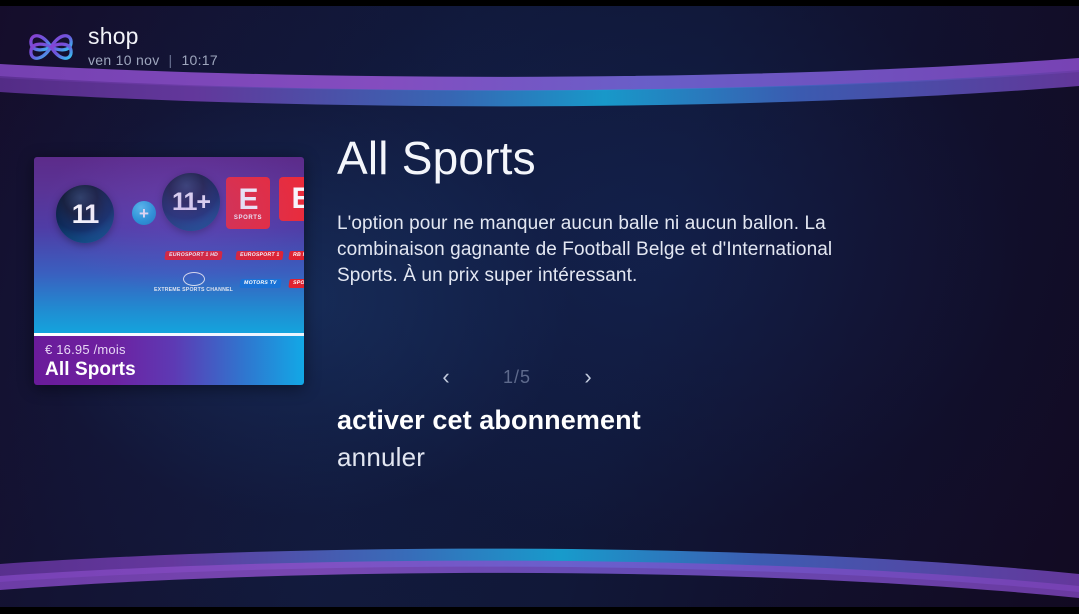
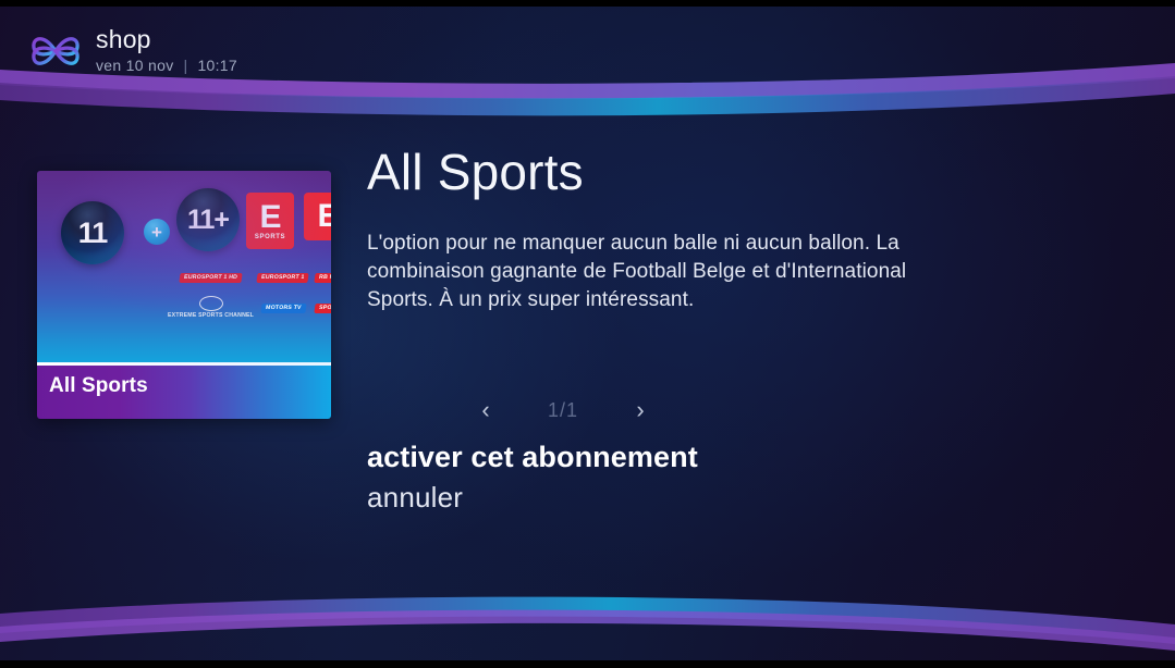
  shop
  ven 10 nov
  |
  10:17
- € 16.95 /mois
  All Sports
  All Sports
  L'option pour ne manquer aucun balle ni aucun ballon. La combinaison gagnante de Football Belge et d'International Sports. À un prix super intéressant.
  ‹
- 1/5
+ 1/1
  ›
  activer cet abonnement
  annuler
